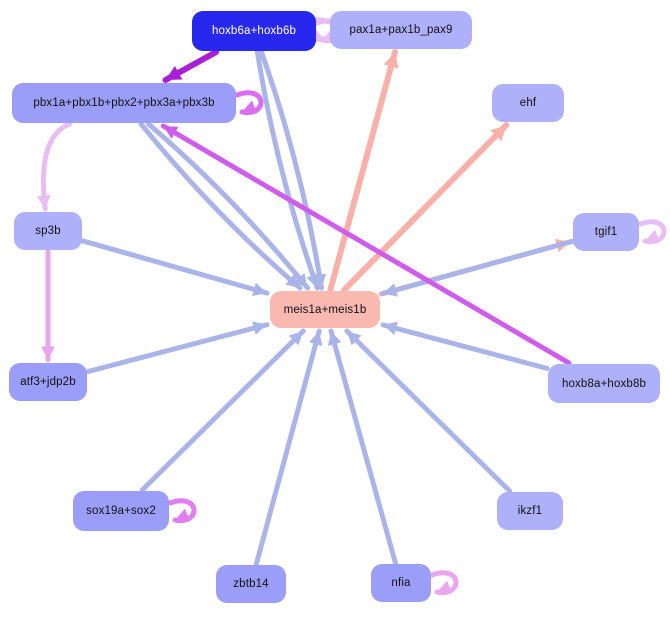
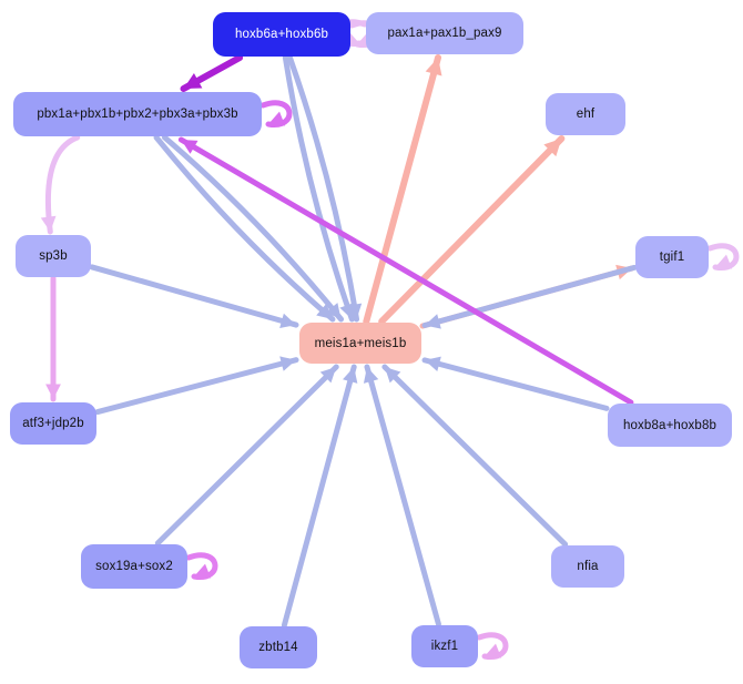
  hoxb6a+hoxb6b
  pax1a+pax1b_pax9
  pbx1a+pbx1b+pbx2+pbx3a+pbx3b
  ehf
  sp3b
  tgif1
  meis1a+meis1b
  atf3+jdp2b
  hoxb8a+hoxb8b
  sox19a+sox2
- ikzf1
+ nfia
  zbtb14
- nfia
+ ikzf1
